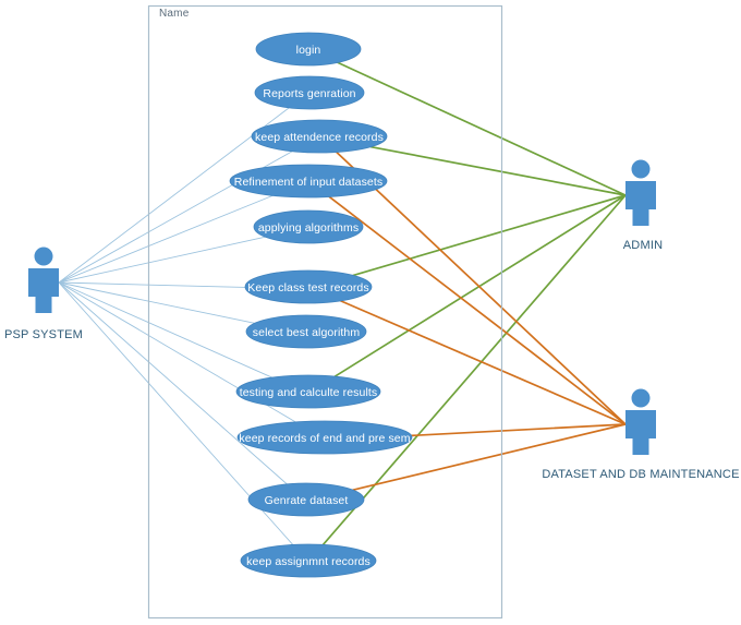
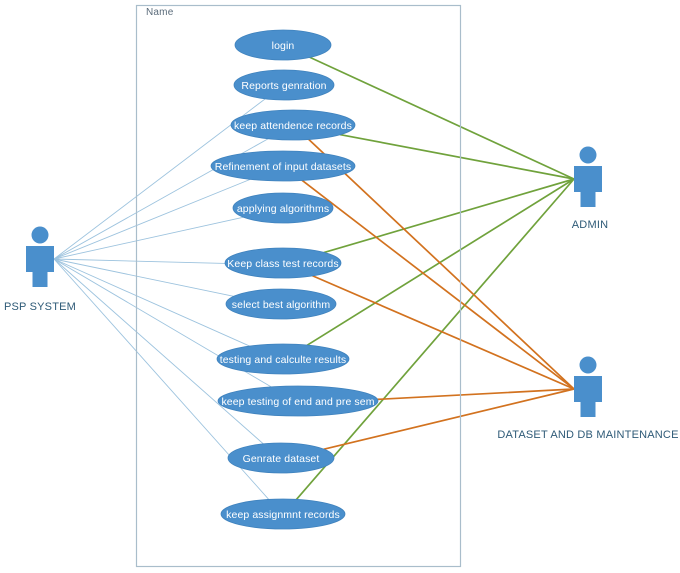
  Name
  login
  Reports genration
  keep attendence records
  Refinement of input datasets
  applying algorithms
  Keep class test records
  select best algorithm
  testing and calculte results
- keep records of end and pre sem
+ keep testing of end and pre sem
  Genrate dataset
  keep assignmnt records
  PSP SYSTEM
  ADMIN
  DATASET AND DB MAINTENANCE
